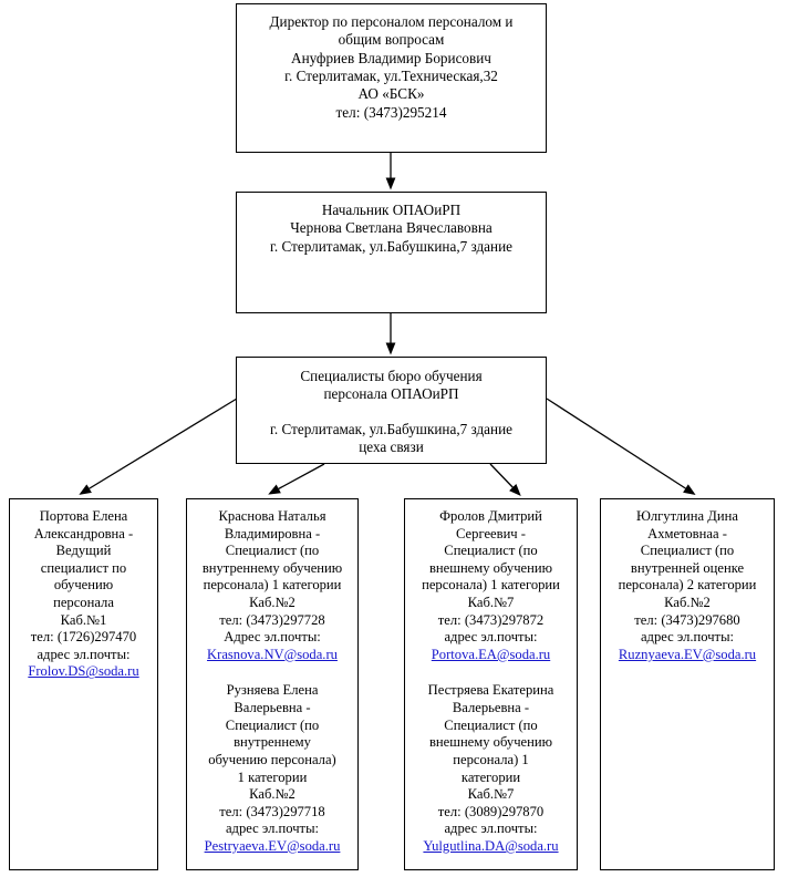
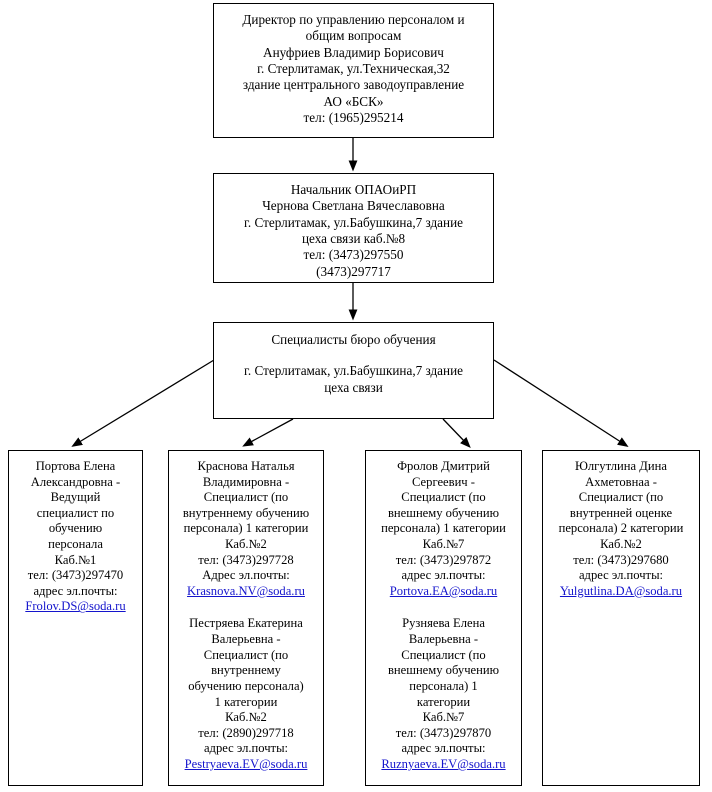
- Директор по персоналом персоналом и
+ Директор по управлению персоналом и
  общим вопросам
  Ануфриев Владимир Борисович
  г. Стерлитамак, ул.Техническая,32
+ здание центрального заводоуправление
  АО «БСК»
- тел: (3473)295214
+ тел: (1965)295214
  Начальник ОПАОиРП
  Чернова Светлана Вячеславовна
  г. Стерлитамак, ул.Бабушкина,7 здание
+ цеха связи каб.№8
+ тел: (3473)297550
+ (3473)297717
  Специалисты бюро обучения
- персонала ОПАОиРП
  г. Стерлитамак, ул.Бабушкина,7 здание
  цеха связи
  Портова Елена
  Александровна -
  Ведущий
  специалист по
  обучению
  персонала
  Каб.№1
- тел: (1726)297470
+ тел: (3473)297470
  адрес эл.почты:
  Frolov.DS@soda.ru
  Краснова Наталья
  Владимировна -
  Специалист (по
  внутреннему обучению
  персонала) 1 категории
  Каб.№2
  тел: (3473)297728
  Адрес эл.почты:
  Krasnova.NV@soda.ru
- Рузняева Елена
+ Пестряева Екатерина
  Валерьевна -
  Специалист (по
  внутреннему
  обучению персонала)
  1 категории
  Каб.№2
- тел: (3473)297718
+ тел: (2890)297718
  адрес эл.почты:
  Pestryaeva.EV@soda.ru
  Фролов Дмитрий
  Сергеевич -
  Специалист (по
  внешнему обучению
  персонала) 1 категории
  Каб.№7
  тел: (3473)297872
  адрес эл.почты:
  Portova.EA@soda.ru
- Пестряева Екатерина
+ Рузняева Елена
  Валерьевна -
  Специалист (по
  внешнему обучению
  персонала) 1
  категории
  Каб.№7
- тел: (3089)297870
+ тел: (3473)297870
  адрес эл.почты:
- Yulgutlina.DA@soda.ru
+ Ruznyaeva.EV@soda.ru
  Юлгутлина Дина
  Ахметовнаа -
  Специалист (по
  внутренней оценке
  персонала) 2 категории
  Каб.№2
  тел: (3473)297680
  адрес эл.почты:
- Ruznyaeva.EV@soda.ru
+ Yulgutlina.DA@soda.ru
